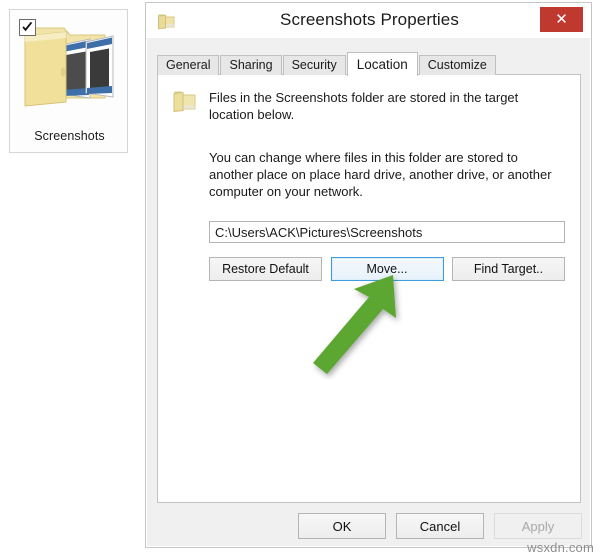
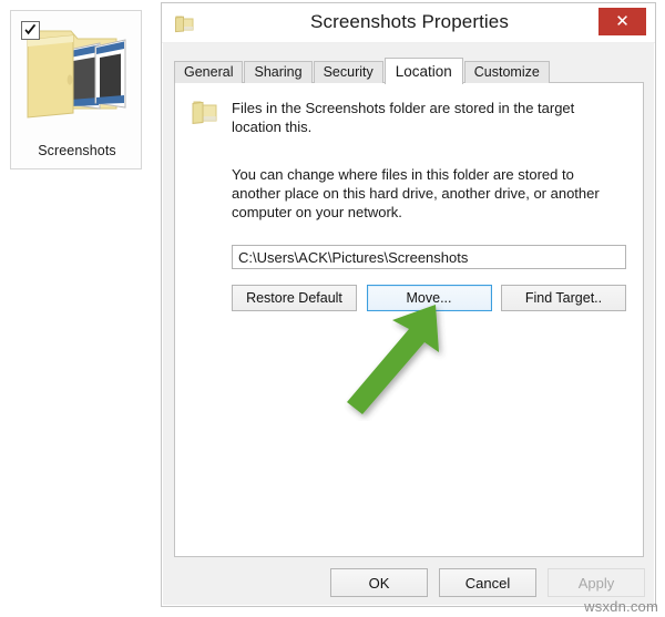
  Screenshots
  Screenshots Properties
  ✕
  General
  Sharing
  Security
  Location
  Customize
- Files in the Screenshots folder are stored in the target location below.
+ Files in the Screenshots folder are stored in the target location this.
- You can change where files in this folder are stored to another place on place hard drive, another drive, or another computer on your network.
+ You can change where files in this folder are stored to another place on this hard drive, another drive, or another computer on your network.
  C:\Users\ACK\Pictures\Screenshots
  Restore Default
  Move...
  Find Target..
  OK
  Cancel
  Apply
  wsxdn.com
